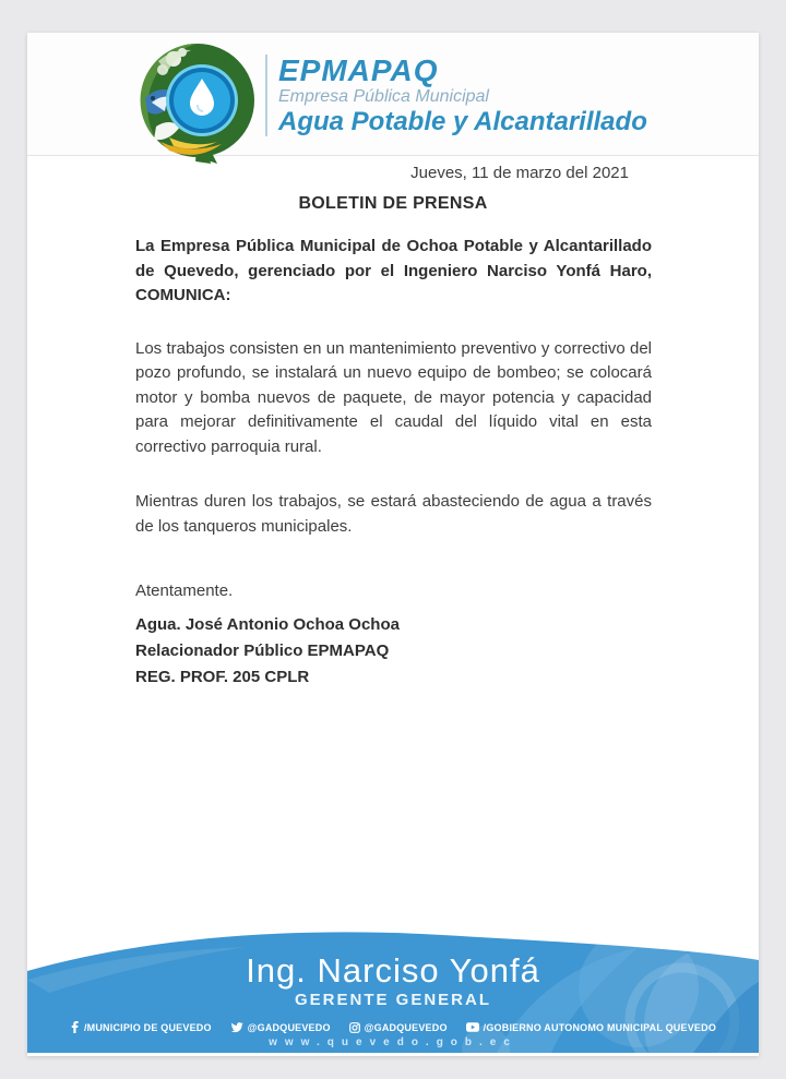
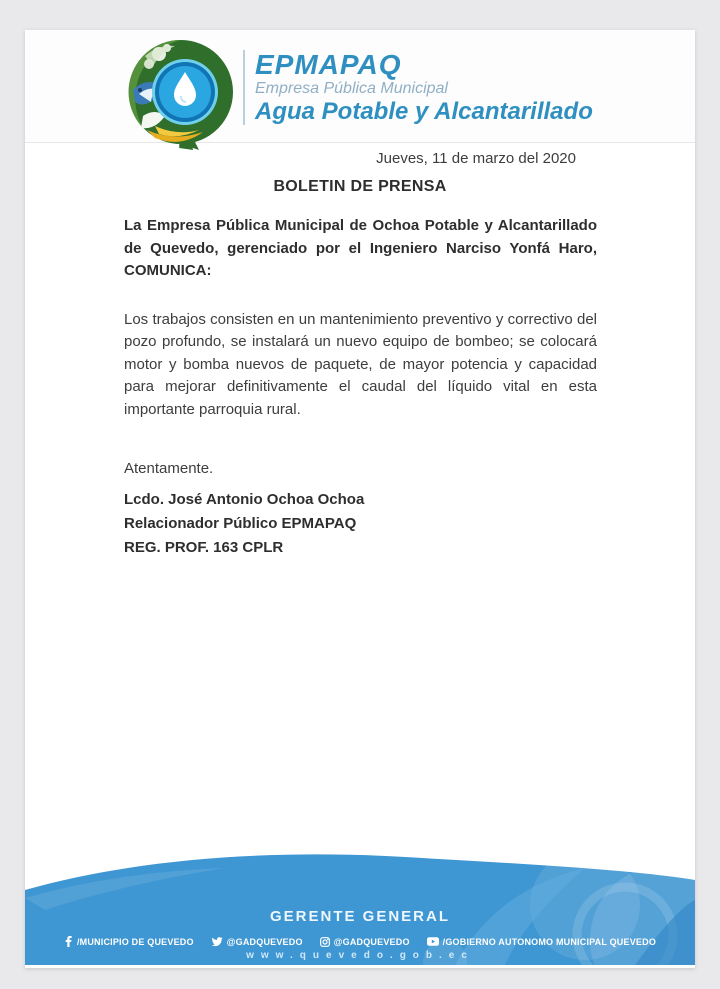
  EPMAPAQ
  Empresa Pública Municipal
  Agua Potable y Alcantarillado
- Jueves, 11 de marzo del 2021
+ Jueves, 11 de marzo del 2020
  BOLETIN DE PRENSA
  La Empresa Pública Municipal de Ochoa Potable y Alcantarillado de Quevedo, gerenciado por el Ingeniero Narciso Yonfá Haro, COMUNICA:
- Los trabajos consisten en un mantenimiento preventivo y correctivo del pozo profundo, se instalará un nuevo equipo de bombeo; se colocará motor y bomba nuevos de paquete, de mayor potencia y capacidad para mejorar definitivamente el caudal del líquido vital en esta correctivo parroquia rural.
+ Los trabajos consisten en un mantenimiento preventivo y correctivo del pozo profundo, se instalará un nuevo equipo de bombeo; se colocará motor y bomba nuevos de paquete, de mayor potencia y capacidad para mejorar definitivamente el caudal del líquido vital en esta importante parroquia rural.
- Mientras duren los trabajos, se estará abasteciendo de agua a través de los tanqueros municipales.
  Atentamente.
- Agua. José Antonio Ochoa Ochoa
+ Lcdo. José Antonio Ochoa Ochoa
  Relacionador Público EPMAPAQ
- REG. PROF. 205 CPLR
+ REG. PROF. 163 CPLR
- Ing. Narciso Yonfá
  GERENTE GENERAL
  /MUNICIPIO DE QUEVEDO
  @GADQUEVEDO
  @GADQUEVEDO
  /GOBIERNO AUTONOMO MUNICIPAL QUEVEDO
  www.quevedo.gob.ec
